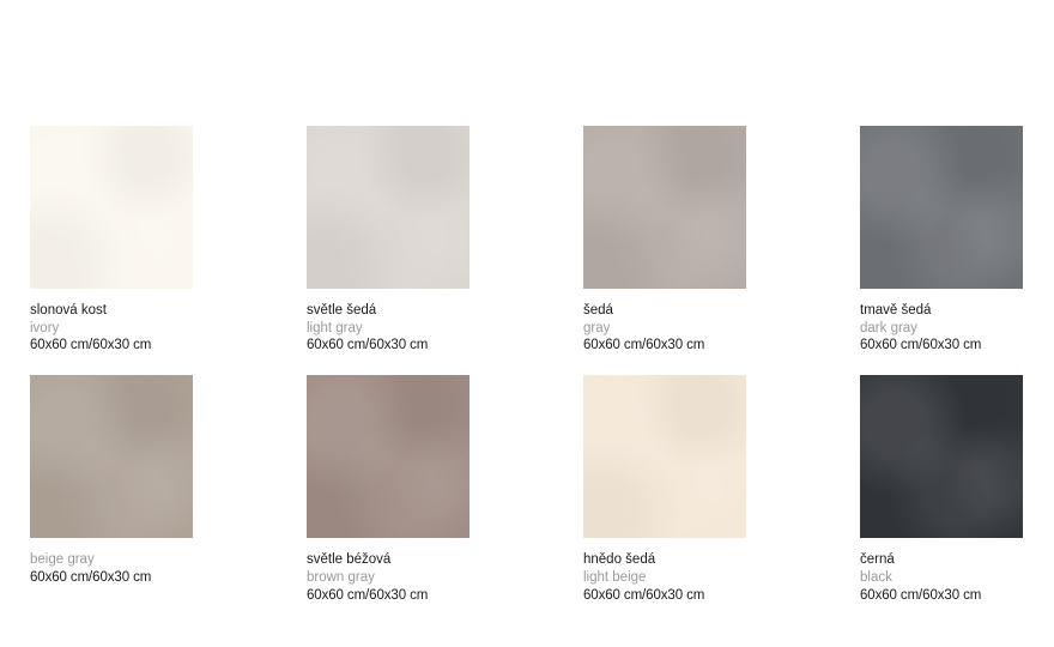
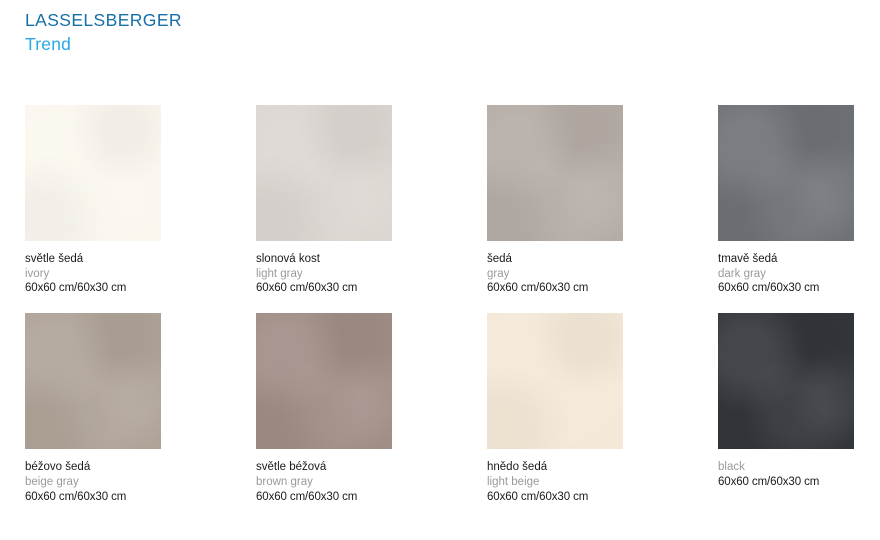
+ LASSELSBERGER
+ Trend
- slonová kost
+ světle šedá
  ivory
  60x60 cm/60x30 cm
- světle šedá
+ slonová kost
  light gray
  60x60 cm/60x30 cm
  šedá
  gray
  60x60 cm/60x30 cm
  tmavě šedá
  dark gray
  60x60 cm/60x30 cm
+ béžovo šedá
  beige gray
  60x60 cm/60x30 cm
  světle béžová
  brown gray
  60x60 cm/60x30 cm
  hnědo šedá
  light beige
  60x60 cm/60x30 cm
- černá
  black
  60x60 cm/60x30 cm
